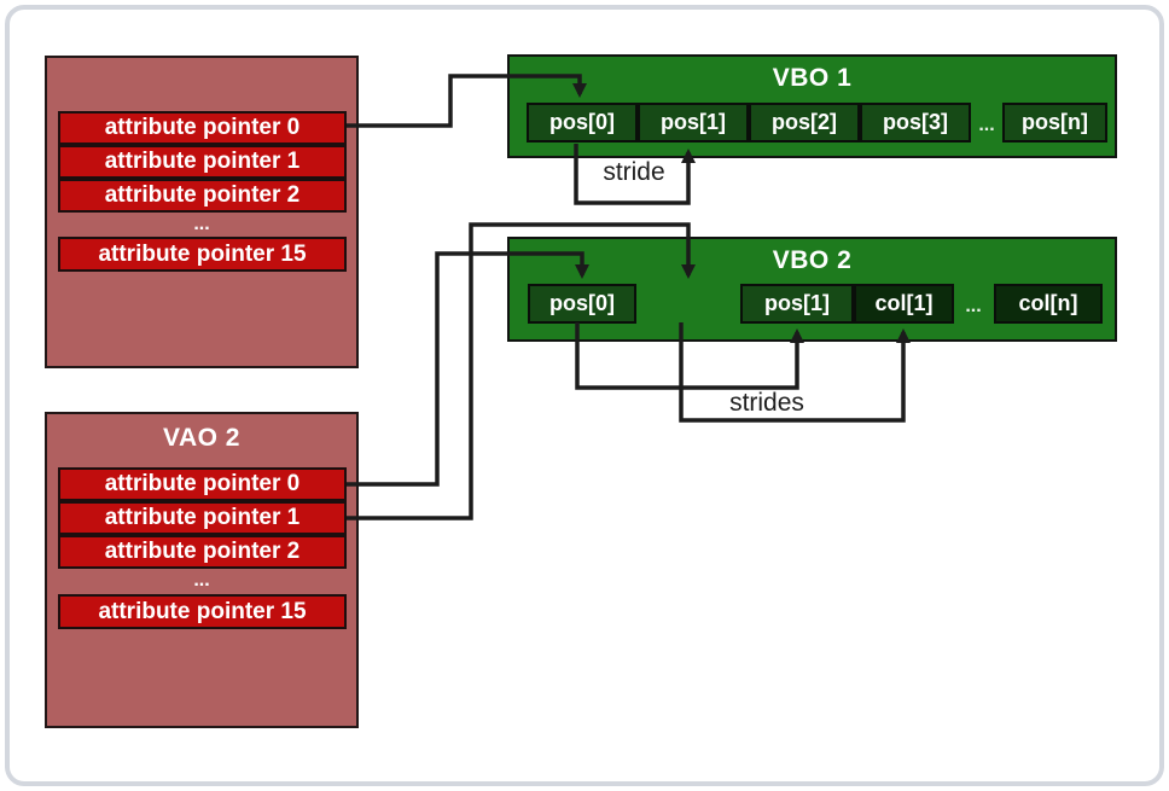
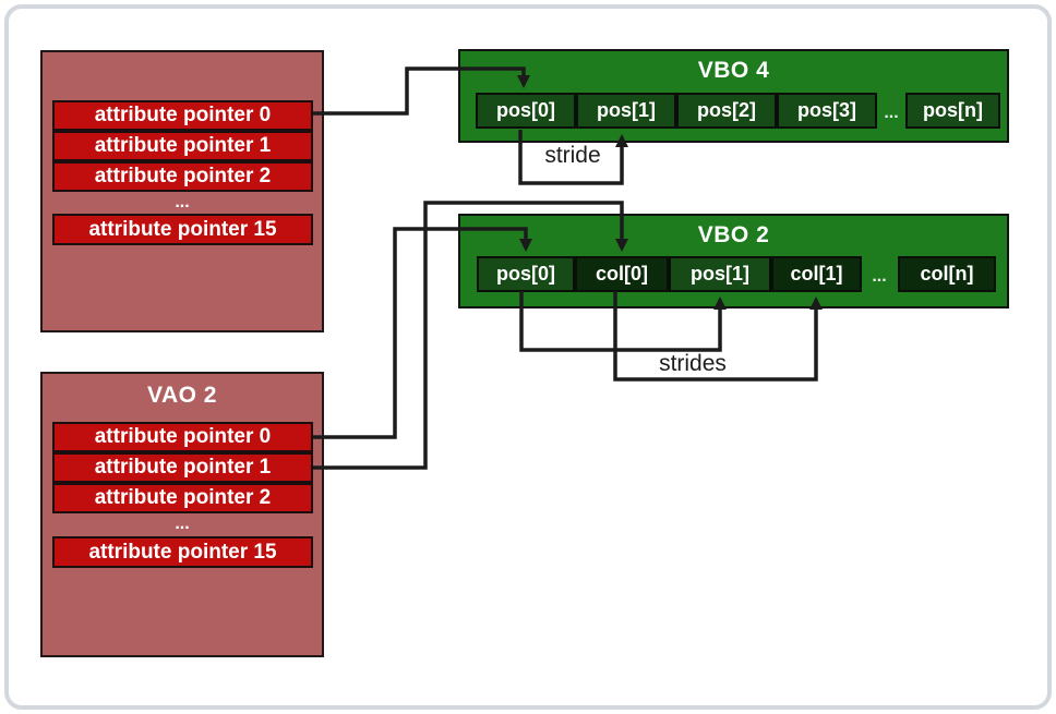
  attribute pointer 0
  attribute pointer 1
  attribute pointer 2
  ...
  attribute pointer 15
  VAO 2
  attribute pointer 0
  attribute pointer 1
  attribute pointer 2
  ...
  attribute pointer 15
- VBO 1
+ VBO 4
  pos[0]
  pos[1]
  pos[2]
  pos[3]
  ...
  pos[n]
  VBO 2
  pos[0]
+ col[0]
  pos[1]
  col[1]
  ...
  col[n]
  stride
  strides
